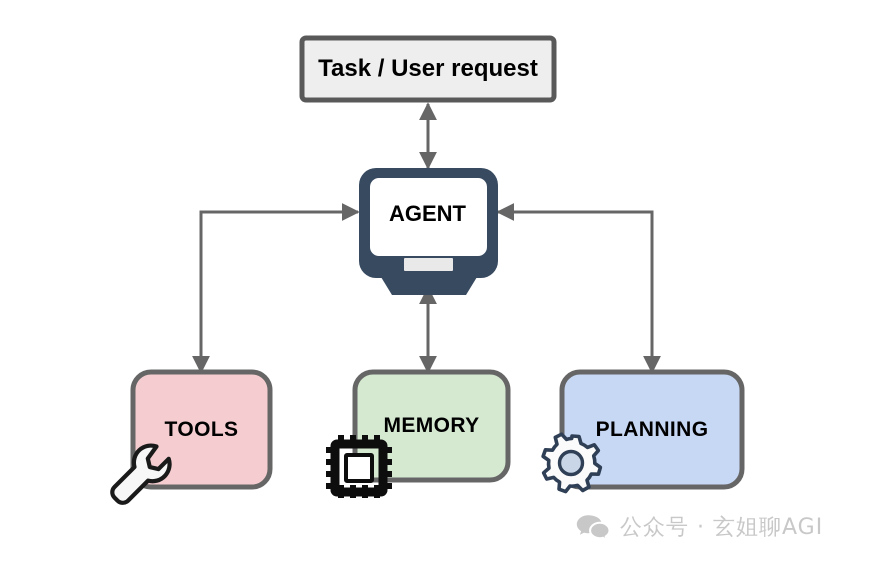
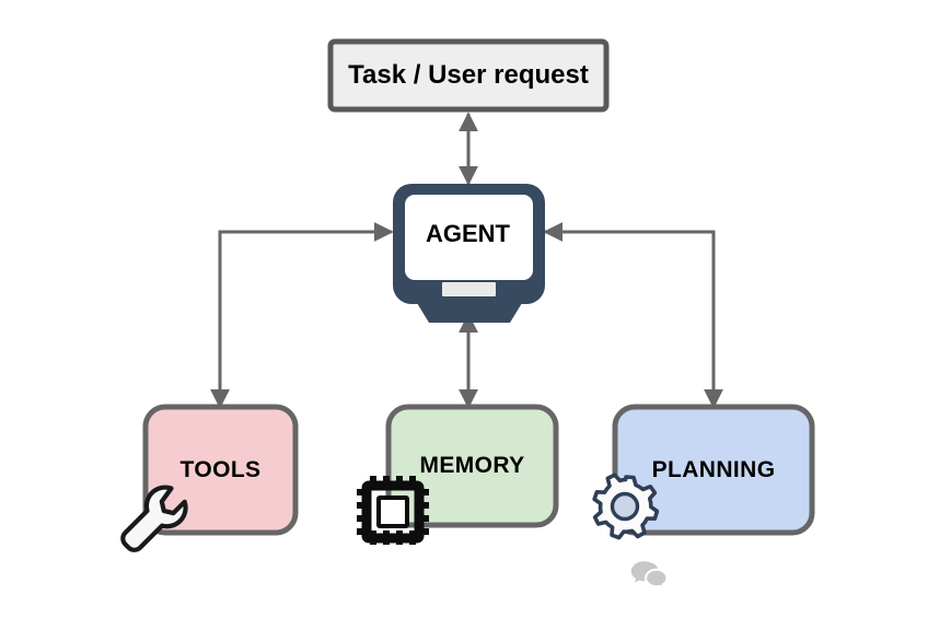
  Task / User request
  AGENT
  TOOLS
  MEMORY
  PLANNING
- 公众号 · 玄姐聊AGI
